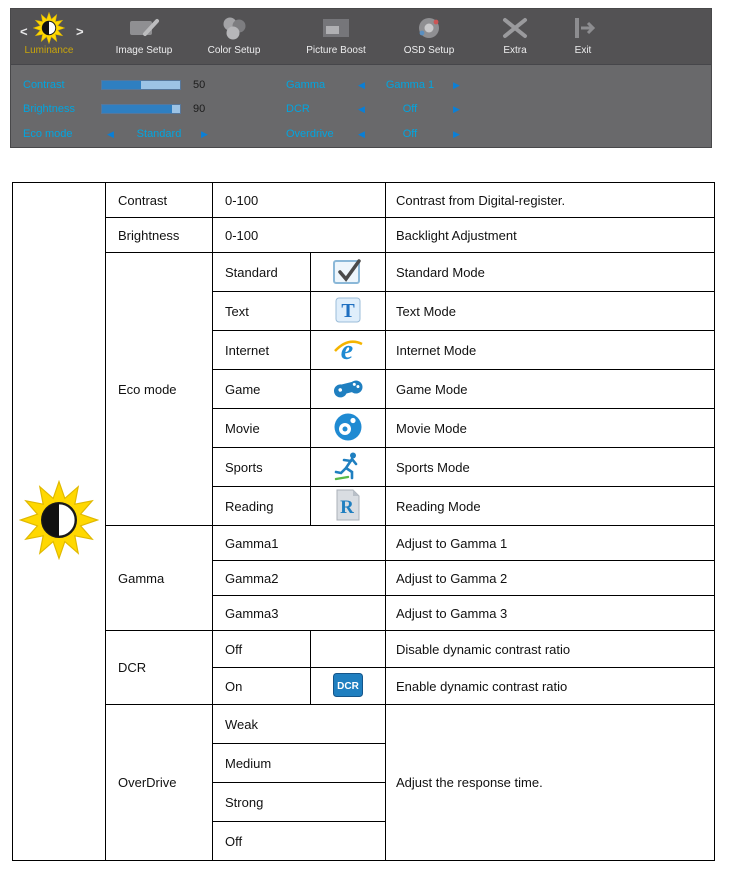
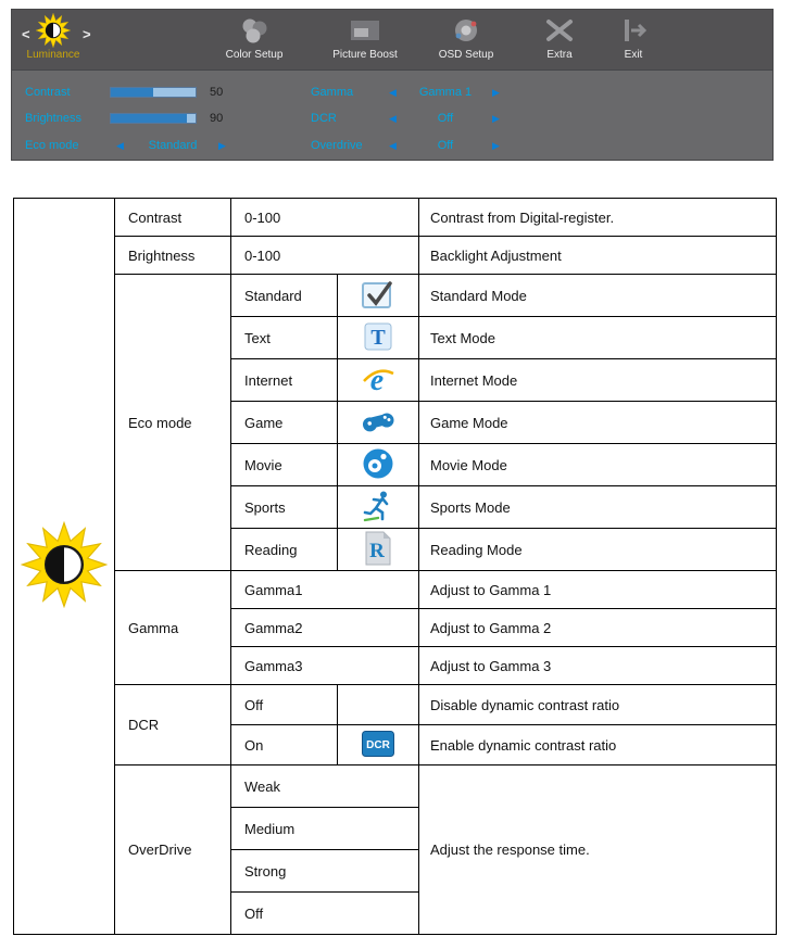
  <
  Luminance
  >
- Image Setup
  Color Setup
  Picture Boost
  OSD Setup
  Extra
  Exit
  Contrast
  50
  Brightness
  90
  Eco mode
  ◀
  Standard
  ▶
  Gamma
  ◀
  Gamma 1
  ▶
  DCR
  ◀
  Off
  ▶
  Overdrive
  ◀
  Off
  ▶
  	Contrast	0-100	Contrast from Digital-register.
  Brightness	0-100	Backlight Adjustment
  Eco mode	Standard		Standard Mode
  Text	T	Text Mode
  Internet	e	Internet Mode
  Game		Game Mode
  Movie		Movie Mode
  Sports		Sports Mode
  Reading	R	Reading Mode
  Gamma	Gamma1	Adjust to Gamma 1
  Gamma2	Adjust to Gamma 2
  Gamma3	Adjust to Gamma 3
  DCR	Off		Disable dynamic contrast ratio
  On	DCR	Enable dynamic contrast ratio
  OverDrive	Weak	Adjust the response time.
  Medium
  Strong
  Off
